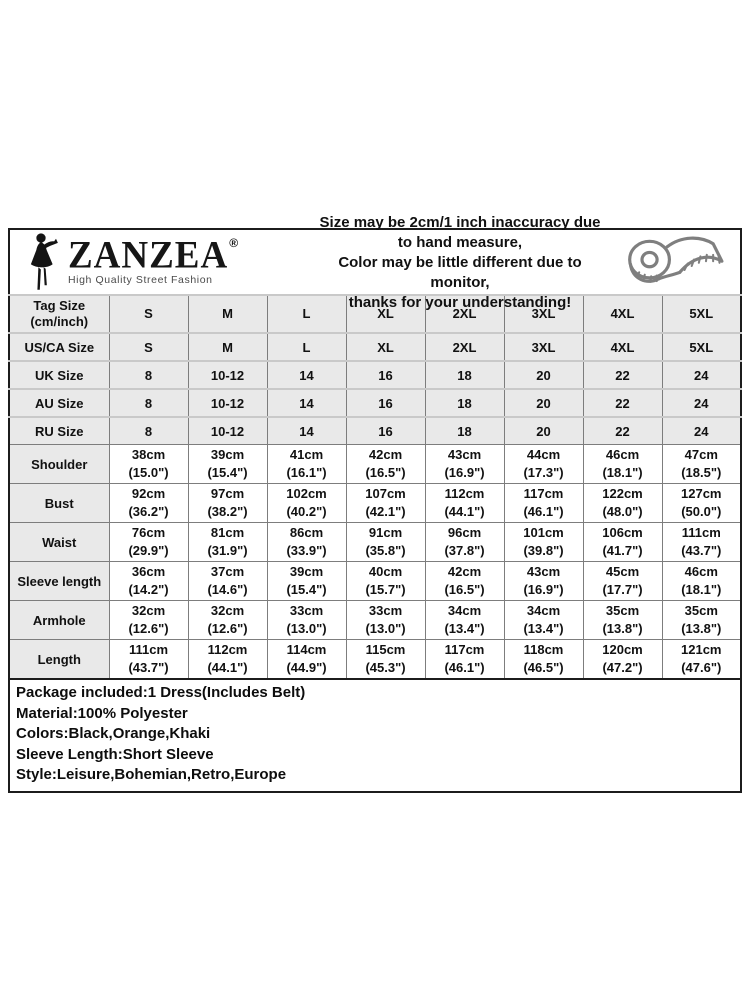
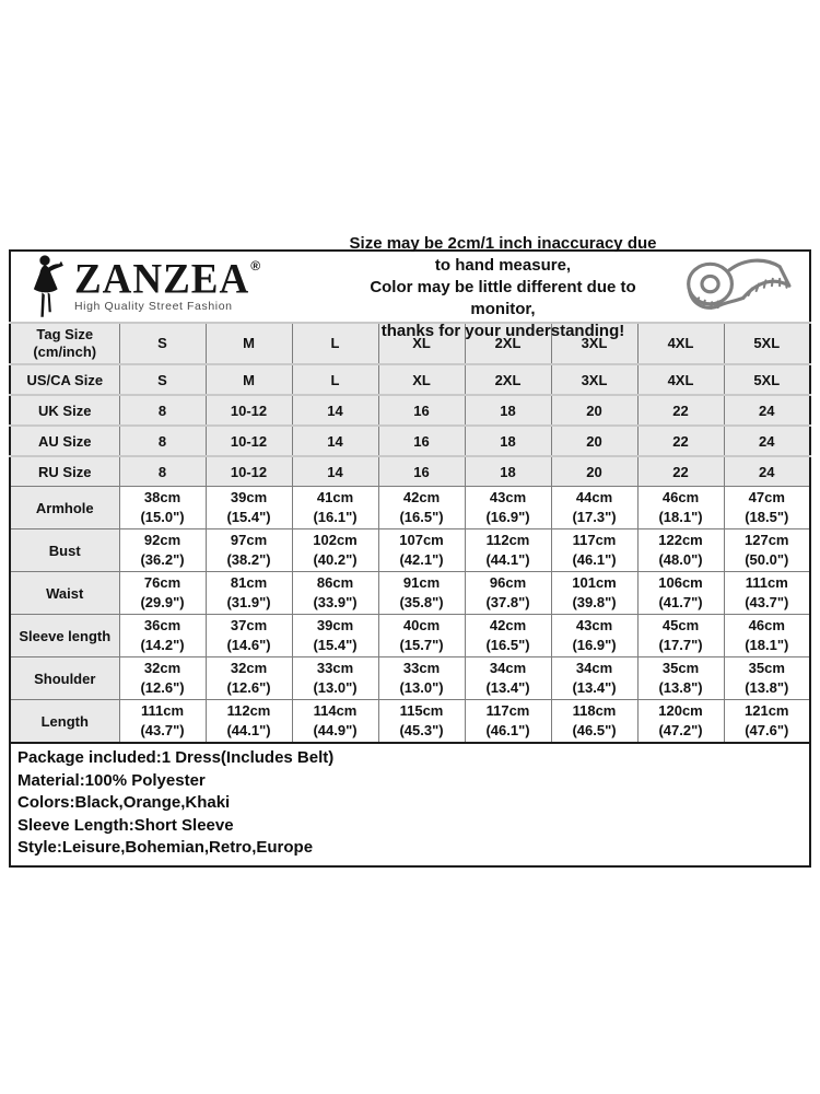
  ZANZEA
  ®
  High Quality Street Fashion
  Size may be 2cm/1 inch inaccuracy due to hand measure,
  Color may be little different due to monitor,
  thanks for your understanding!
  Tag Size(cm/inch)	S	M	L	XL	2XL	3XL	4XL	5XL
  US/CA Size	S	M	L	XL	2XL	3XL	4XL	5XL
  UK Size	8	10-12	14	16	18	20	22	24
  AU Size	8	10-12	14	16	18	20	22	24
  RU Size	8	10-12	14	16	18	20	22	24
- Shoulder	38cm(15.0")	39cm(15.4")	41cm(16.1")	42cm(16.5")	43cm(16.9")	44cm(17.3")	46cm(18.1")	47cm(18.5")
+ Armhole	38cm(15.0")	39cm(15.4")	41cm(16.1")	42cm(16.5")	43cm(16.9")	44cm(17.3")	46cm(18.1")	47cm(18.5")
  Bust	92cm(36.2")	97cm(38.2")	102cm(40.2")	107cm(42.1")	112cm(44.1")	117cm(46.1")	122cm(48.0")	127cm(50.0")
  Waist	76cm(29.9")	81cm(31.9")	86cm(33.9")	91cm(35.8")	96cm(37.8")	101cm(39.8")	106cm(41.7")	111cm(43.7")
  Sleeve length	36cm(14.2")	37cm(14.6")	39cm(15.4")	40cm(15.7")	42cm(16.5")	43cm(16.9")	45cm(17.7")	46cm(18.1")
- Armhole	32cm(12.6")	32cm(12.6")	33cm(13.0")	33cm(13.0")	34cm(13.4")	34cm(13.4")	35cm(13.8")	35cm(13.8")
+ Shoulder	32cm(12.6")	32cm(12.6")	33cm(13.0")	33cm(13.0")	34cm(13.4")	34cm(13.4")	35cm(13.8")	35cm(13.8")
  Length	111cm(43.7")	112cm(44.1")	114cm(44.9")	115cm(45.3")	117cm(46.1")	118cm(46.5")	120cm(47.2")	121cm(47.6")
  Package included:1 Dress(Includes Belt)
  Material:100% Polyester
  Colors:Black,Orange,Khaki
  Sleeve Length:Short Sleeve
  Style:Leisure,Bohemian,Retro,Europe
